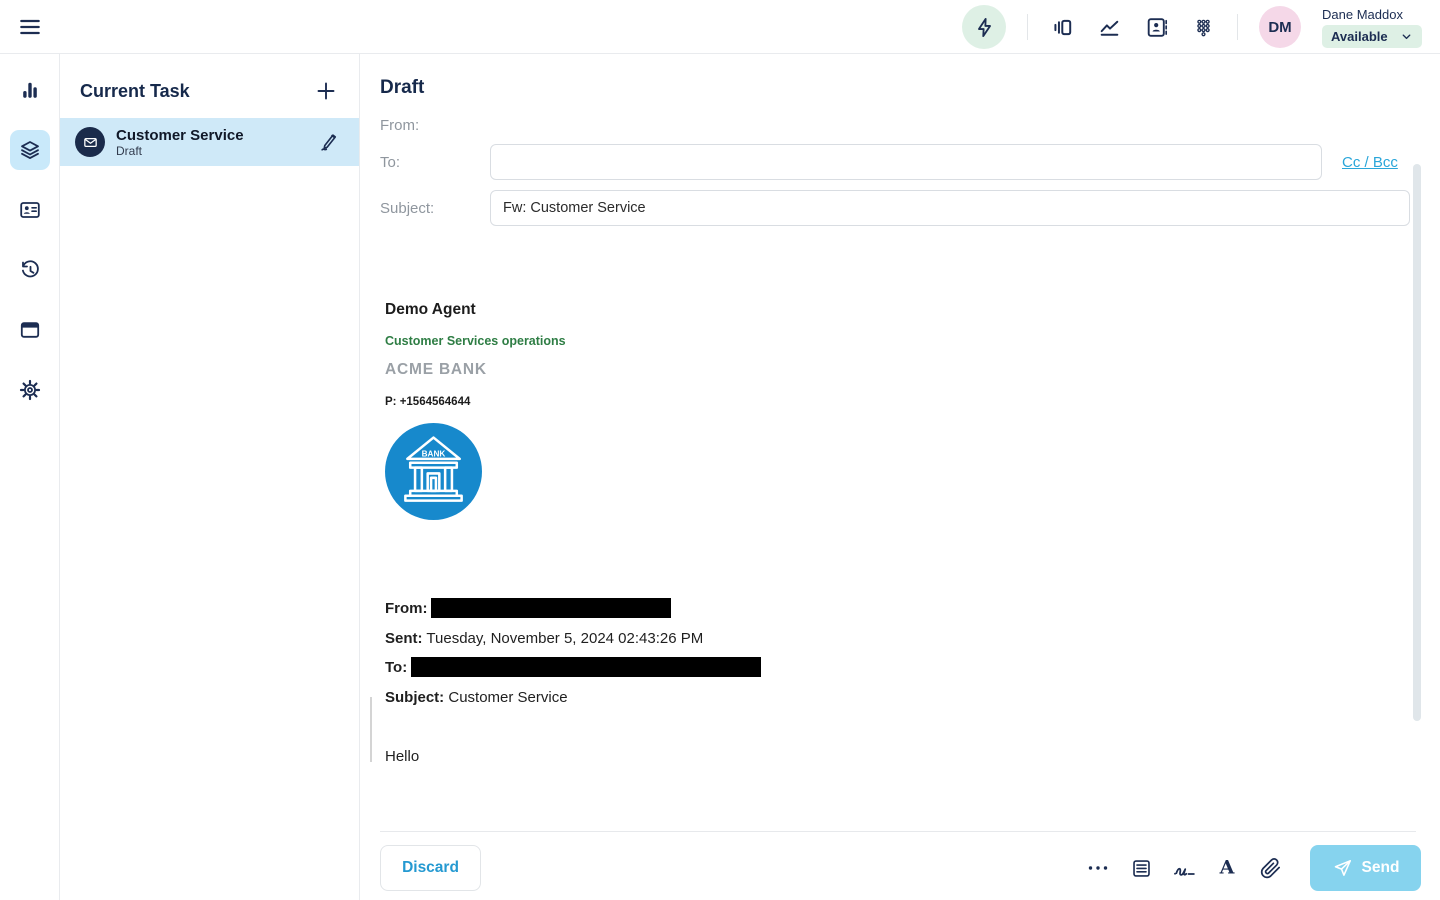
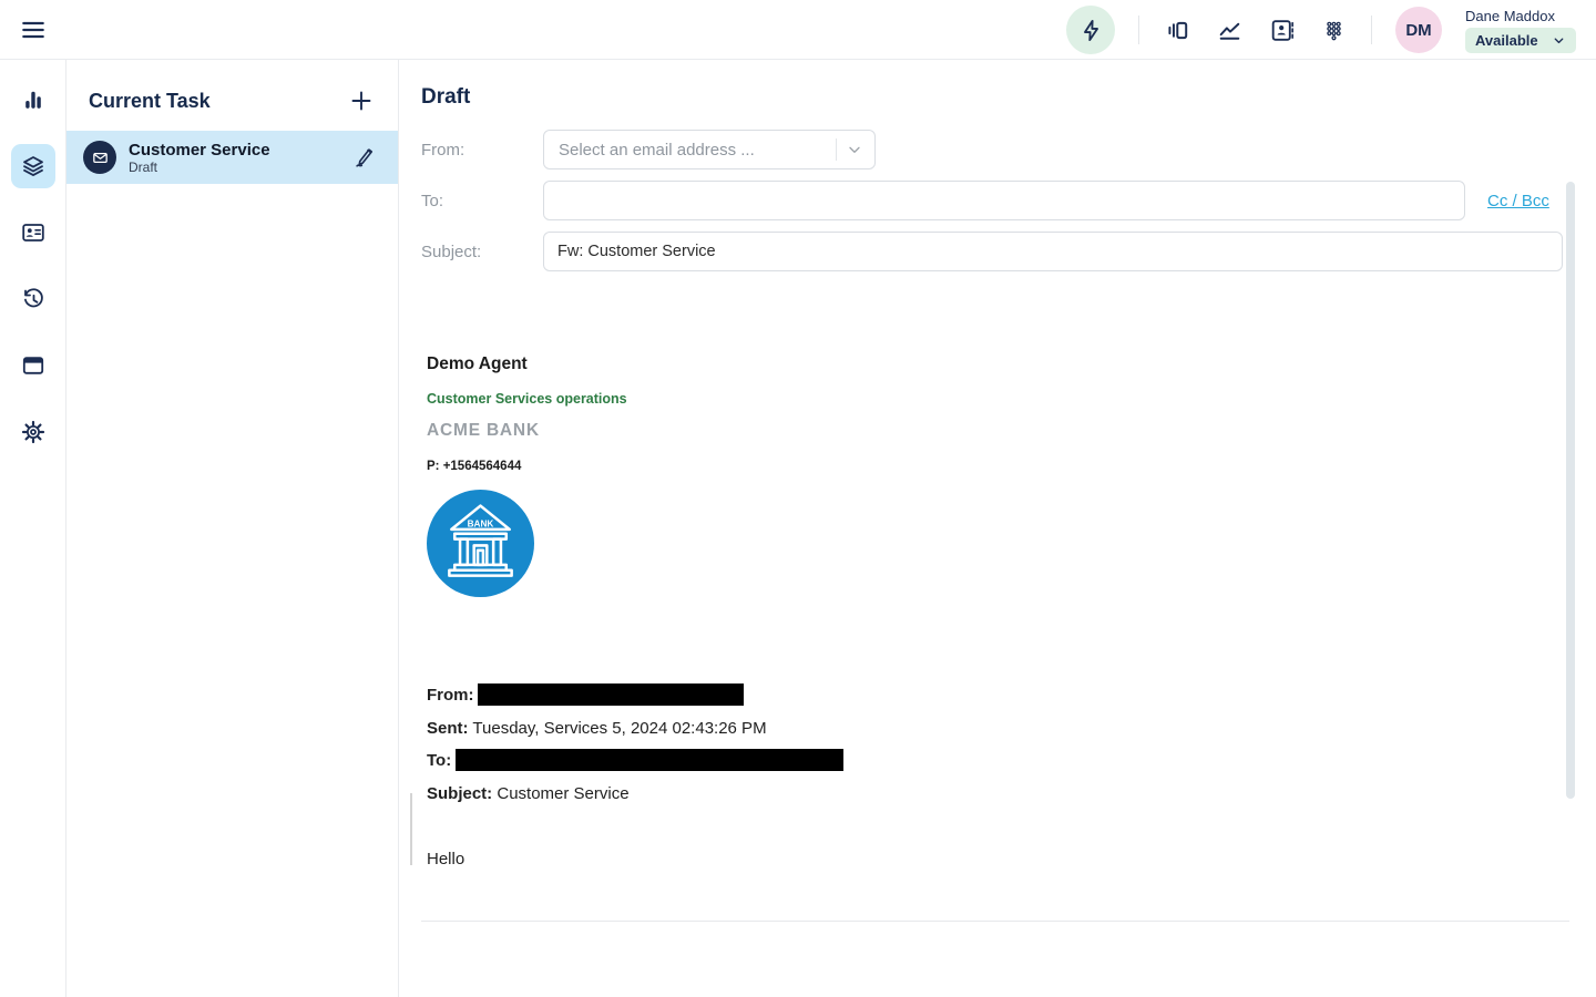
  DM
  Dane Maddox
  Available
  Current Task
  Customer Service
  Draft
  Draft
  From:
+ Select an email address ...
  To:
  Cc / Bcc
  Subject:
  Fw: Customer Service
  Demo Agent
  Customer Services operations
  ACME BANK
  P: +1564564644
  BANK
  From:
- Sent: Tuesday, November 5, 2024 02:43:26 PM
+ Sent: Tuesday, Services 5, 2024 02:43:26 PM
  To:
  Subject: Customer Service
  Hello
- Discard
- A
- Send
